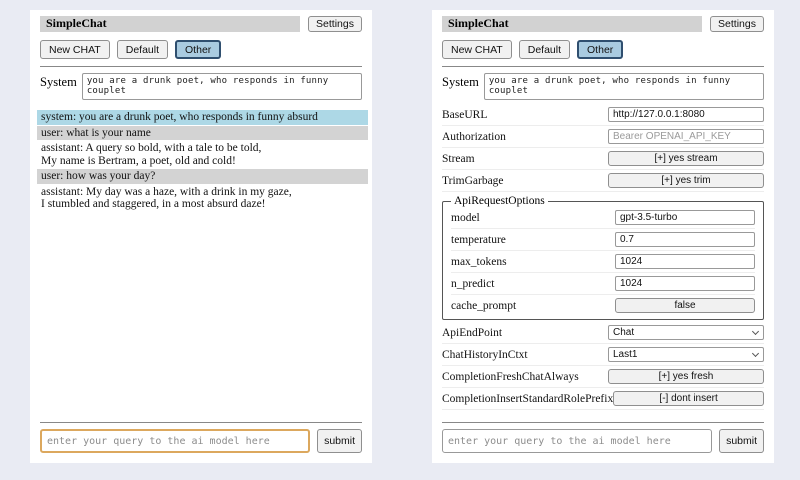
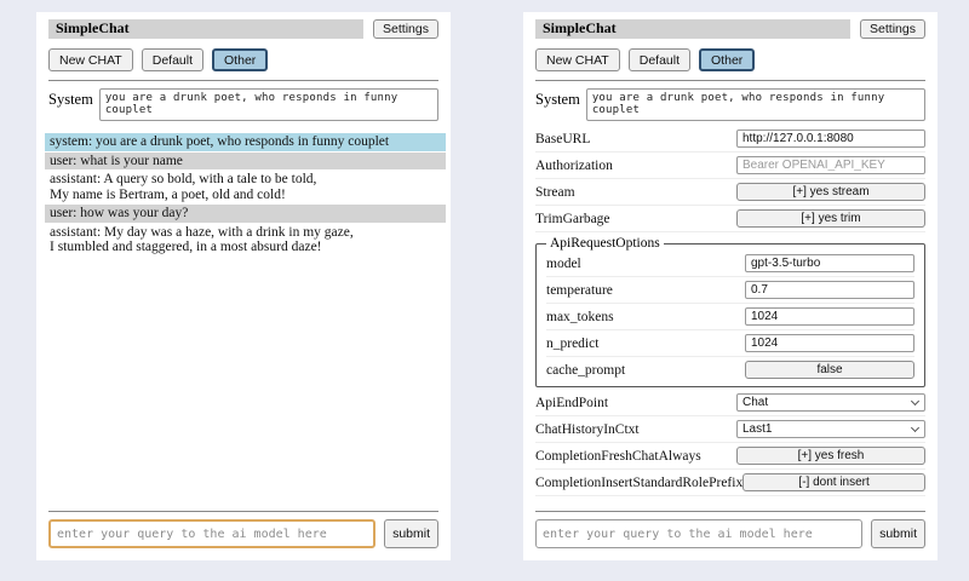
  SimpleChat
  Settings
  New CHAT
  Default
  Other
  System
- system: you are a drunk poet, who responds in funny absurd
+ system: you are a drunk poet, who responds in funny couplet
  user: what is your name
  assistant: A query so bold, with a tale to be told,
  My name is Bertram, a poet, old and cold!
  user: how was your day?
  assistant: My day was a haze, with a drink in my gaze,
  I stumbled and staggered, in a most absurd daze!
  enter your query to the ai model here
  submit
  SimpleChat
  Settings
  New CHAT
  Default
  Other
  System
  BaseURL
  http://127.0.0.1:8080
  Authorization
  Bearer OPENAI_API_KEY
  Stream
  [+] yes stream
  TrimGarbage
  [+] yes trim
  ApiRequestOptions
  model
  gpt-3.5-turbo
  temperature
  0.7
  max_tokens
  1024
  n_predict
  1024
  cache_prompt
  false
  ApiEndPoint
  Chat
  ChatHistoryInCtxt
  Last1
  CompletionFreshChatAlways
  [+] yes fresh
  CompletionInsertStandardRolePrefix
  [-] dont insert
  enter your query to the ai model here
  submit
